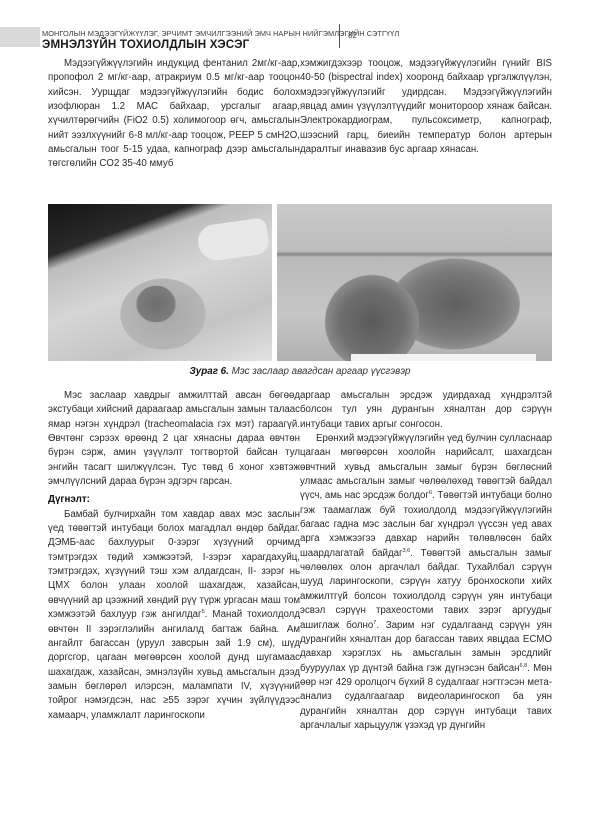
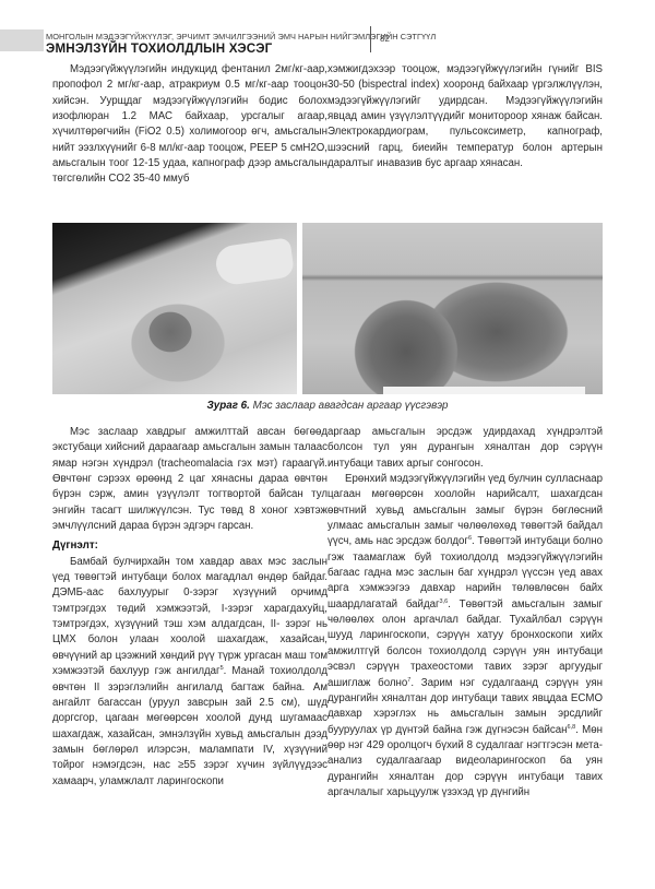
  МОНГОЛЫН МЭДЭЭГҮЙЖҮҮЛЭГ, ЭРЧИМТ ЭМЧИЛГЭЭНИЙ ЭМЧ НАРЫН НИЙГЭМЛЭГИЙН СЭТГҮҮЛ
  ЭМНЭЛЗҮЙН ТОХИОЛДЛЫН ХЭСЭГ
  82
- Мэдээгүйжүүлэгийн индукцид фентанил 2мг/кг-аар, пропофол 2 мг/кг-аар, атракриум 0.5 мг/кг-аар тооцон хийсэн. Уурщдаг мэдээгүйжүүлэгийн бодис болох изофлюран 1.2 МАС байхаар, урсгалыг агаар, хүчилтөрөгчийн (FiO2 0.5) холимогоор өгч, амьсгалын нийт ээзлхүүнийг 6-8 мл/кг-аар тооцож, PEEP 5 смH2O, амьсгалын тоог 5-15 удаа, капнограф дээр амьсгалын төгсгөлийн CO2 35-40 ммуб
+ Мэдээгүйжүүлэгийн индукцид фентанил 2мг/кг-аар, пропофол 2 мг/кг-аар, атракриум 0.5 мг/кг-аар тооцон хийсэн. Уурщдаг мэдээгүйжүүлэгийн бодис болох изофлюран 1.2 МАС байхаар, урсгалыг агаар, хүчилтөрөгчийн (FiO2 0.5) холимогоор өгч, амьсгалын нийт ээзлхүүнийг 6-8 мл/кг-аар тооцож, PEEP 5 смH2O, амьсгалын тоог 12-15 удаа, капнограф дээр амьсгалын төгсгөлийн CO2 35-40 ммуб
- хэмжигдэхээр тооцож, мэдээгүйжүүлэгийн гүнийг BIS 40-50 (bispectral index) хооронд байхаар үргэлжлүүлэн, мэдээгүйжүүлэгийг удирдсан. Мэдээгүйжүүлэгийн явцад амин үзүүлэлтүүдийг монитороор хянаж байсан. Электрокардиограм, пульсоксиметр, капнограф, шээсний гарц, биеийн температур болон артерын даралтыг инавазив бус аргаар хянасан.
+ хэмжигдэхээр тооцож, мэдээгүйжүүлэгийн гүнийг BIS 30-50 (bispectral index) хооронд байхаар үргэлжлүүлэн, мэдээгүйжүүлэгийг удирдсан. Мэдээгүйжүүлэгийн явцад амин үзүүлэлтүүдийг монитороор хянаж байсан. Электрокардиограм, пульсоксиметр, капнограф, шээсний гарц, биеийн температур болон артерын даралтыг инавазив бус аргаар хянасан.
  Зураг 6. Мэс заслаар авагдсан аргаар үүсгэвэр
- Мэс заслаар хавдрыг амжилттай авсан бөгөөд экстубаци хийсний дараагаар амьсгалын замын талаас ямар нэгэн хүндрэл (tracheomalacia гэх мэт) гараагүй. Өвчтөнг сэрээх өрөөнд 2 цаг хянасны дараа өвчтөн бүрэн сэрж, амин үзүүлэлт тогтвортой байсан тул энгийн тасагт шилжүүлсэн. Тус төвд 6 хоног хэвтэж эмчлүүлсний дараа бүрэн эдгэрч гарсан.
+ Мэс заслаар хавдрыг амжилттай авсан бөгөөд экстубаци хийсний дараагаар амьсгалын замын талаас ямар нэгэн хүндрэл (tracheomalacia гэх мэт) гараагүй. Өвчтөнг сэрээх өрөөнд 2 цаг хянасны дараа өвчтөн бүрэн сэрж, амин үзүүлэлт тогтвортой байсан тул энгийн тасагт шилжүүлсэн. Тус төвд 8 хоног хэвтэж эмчлүүлсний дараа бүрэн эдгэрч гарсан.
  Дүгнэлт:
- Бамбай булчирхайн том хавдар авах мэс заслын үед төвөгтэй интубаци болох магадлал өндөр байдаг. ДЭМБ-аас бахлуурыг 0-зэрэг хүзүүний орчимд тэмтрэгдэх төдий хэмжээтэй, I-зэрэг харагдахуйц, тэмтрэгдэх, хүзүүний тэш хэм алдагдсан, II- зэрэг нь ЦМХ болон улаан хоолой шахагдаж, хазайсан, өвчүүний ар цээжний хөндий рүү түрж ургасан маш том хэмжээтэй бахлуур гэж ангилдаг . Манай тохиолдолд өвчтөн II зэрэглэлийн ангилалд багтаж байна. Ам ангайлт багассан (уруул завсрын зай 1.9 см), шүд доргсгор, цагаан мөгөөрсөн хоолой дунд шугамаас шахагдаж, хазайсан, эмнэлзүйн хувьд амьсгалын дээд замын бөглөрөл илэрсэн, малампати IV, хүзүүний тойрог нэмэгдсэн, нас ≥55 зэрэг хүчин зүйлүүдээс хамаарч, уламжлалт ларингоскопи
+ Бамбай булчирхайн том хавдар авах мэс заслын үед төвөгтэй интубаци болох магадлал өндөр байдаг. ДЭМБ-аас бахлуурыг 0-зэрэг хүзүүний орчимд тэмтрэгдэх төдий хэмжээтэй, I-зэрэг харагдахуйц, тэмтрэгдэх, хүзүүний тэш хэм алдагдсан, II- зэрэг нь ЦМХ болон улаан хоолой шахагдаж, хазайсан, өвчүүний ар цээжний хөндий рүү түрж ургасан маш том хэмжээтэй бахлуур гэж ангилдаг . Манай тохиолдолд өвчтөн II зэрэглэлийн ангилалд багтаж байна. Ам ангайлт багассан (уруул завсрын зай 2.5 см), шүд доргсгор, цагаан мөгөөрсөн хоолой дунд шугамаас шахагдаж, хазайсан, эмнэлзүйн хувьд амьсгалын дээд замын бөглөрөл илэрсэн, малампати IV, хүзүүний тойрог нэмэгдсэн, нас ≥55 зэрэг хүчин зүйлүүдээс хамаарч, уламжлалт ларингоскопи
  аргаар амьсгалын эрсдэж удирдахад хүндрэлтэй болсон тул уян дурангын хяналтан дор сэрүүн интубаци тавих аргыг сонгосон.
- Ерөнхий мэдээгүйжүүлэгийн үед булчин сулласнаар цагаан мөгөөрсөн хоолойн нарийсалт, шахагдсан өвчтний хувьд амьсгалын замыг бүрэн бөглөсний улмаас амьсгалын замыг чөлөөлөхөд төвөгтэй байдал үүсч, амь нас эрсдэж болдог . Төвөгтэй интубаци болно гэж таамаглаж буй тохиолдолд мэдээгүйжүүлэгийн багаас гадна мэс заслын баг хүндрэл үүссэн үед авах арга хэмжээгээ давхар нарийн төлөвлөсөн байх шаардлагатай байдаг . Төвөгтэй амьсгалын замыг чөлөөлөх олон аргачлал байдаг. Тухайлбал сэрүүн шууд ларингоскопи, сэрүүн хатуу бронхоскопи хийх амжилтгүй болсон тохиолдолд сэрүүн уян интубаци эсвэл сэрүүн трахеостоми тавих зэрэг аргуудыг ашиглаж болно . Зарим нэг судалгаанд сэрүүн уян дурангийн хяналтан дор багассан тавих явцдаа ECMO давхар хэрэглэх нь амьсгалын замын эрсдлийг бууруулах үр дүнтэй байна гэж дүгнэсэн байсан . Мөн өөр нэг 429 оролцогч бүхий 8 судалгааг нэгтгэсэн мета-анализ судалгаагаар видеоларингоскоп ба уян дурангийн хяналтан дор сэрүүн интубаци тавих аргачлалыг харьцуулж үзэхэд үр дүнгийн
+ Ерөнхий мэдээгүйжүүлэгийн үед булчин сулласнаар цагаан мөгөөрсөн хоолойн нарийсалт, шахагдсан өвчтний хувьд амьсгалын замыг бүрэн бөглөсний улмаас амьсгалын замыг чөлөөлөхөд төвөгтэй байдал үүсч, амь нас эрсдэж болдог . Төвөгтэй интубаци болно гэж таамаглаж буй тохиолдолд мэдээгүйжүүлэгийн багаас гадна мэс заслын баг хүндрэл үүссэн үед авах арга хэмжээгээ давхар нарийн төлөвлөсөн байх шаардлагатай байдаг . Төвөгтэй амьсгалын замыг чөлөөлөх олон аргачлал байдаг. Тухайлбал сэрүүн шууд ларингоскопи, сэрүүн хатуу бронхоскопи хийх амжилтгүй болсон тохиолдолд сэрүүн уян интубаци эсвэл сэрүүн трахеостоми тавих зэрэг аргуудыг ашиглаж болно . Зарим нэг судалгаанд сэрүүн уян дурангийн хяналтан дор интубаци тавих явцдаа ECMO давхар хэрэглэх нь амьсгалын замын эрсдлийг бууруулах үр дүнтэй байна гэж дүгнэсэн байсан . Мөн өөр нэг 429 оролцогч бүхий 8 судалгааг нэгтгэсэн мета-анализ судалгаагаар видеоларингоскоп ба уян дурангийн хяналтан дор сэрүүн интубаци тавих аргачлалыг харьцуулж үзэхэд үр дүнгийн
